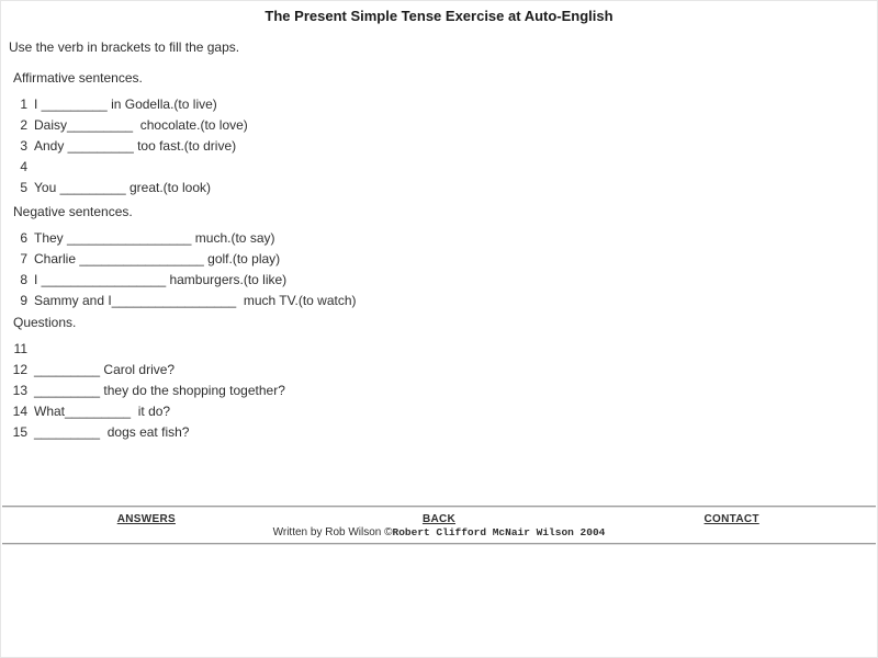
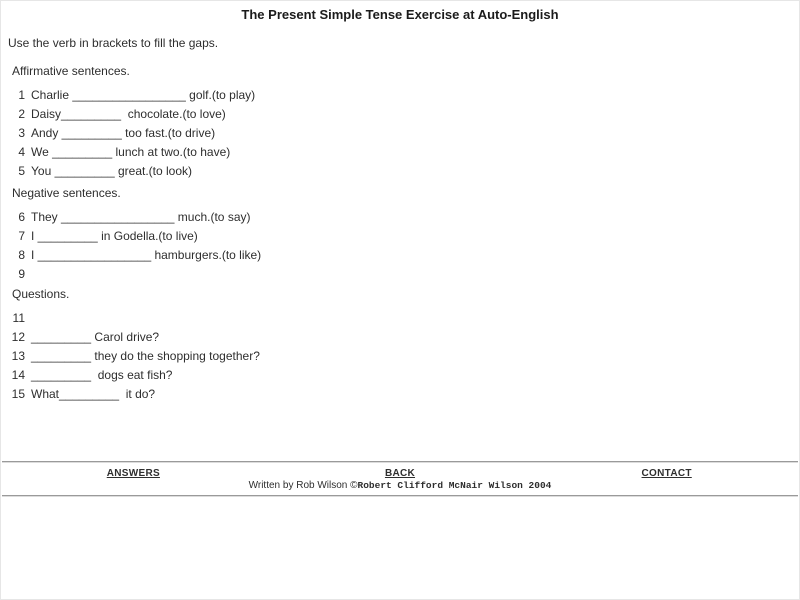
  The Present Simple Tense Exercise at Auto-English
  Use the verb in brackets to fill the gaps.
  Affirmative sentences.
  1
- I _________ in Godella.(to live)
+ Charlie _________________ golf.(to play)
  2
  Daisy_________ chocolate.(to love)
  3
  Andy _________ too fast.(to drive)
  4
+ We _________ lunch at two.(to have)
  5
  You _________ great.(to look)
  Negative sentences.
  6
  They _________________ much.(to say)
  7
- Charlie _________________ golf.(to play)
+ I _________ in Godella.(to live)
  8
  I _________________ hamburgers.(to like)
  9
- Sammy and I_________________ much TV.(to watch)
  Questions.
  11
  12
  _________ Carol drive?
  13
  _________ they do the shopping together?
  14
- What_________ it do?
+ _________ dogs eat fish?
  15
- _________ dogs eat fish?
+ What_________ it do?
  ANSWERS
  BACK
  CONTACT
  Written by Rob Wilson ©Robert Clifford McNair Wilson 2004
